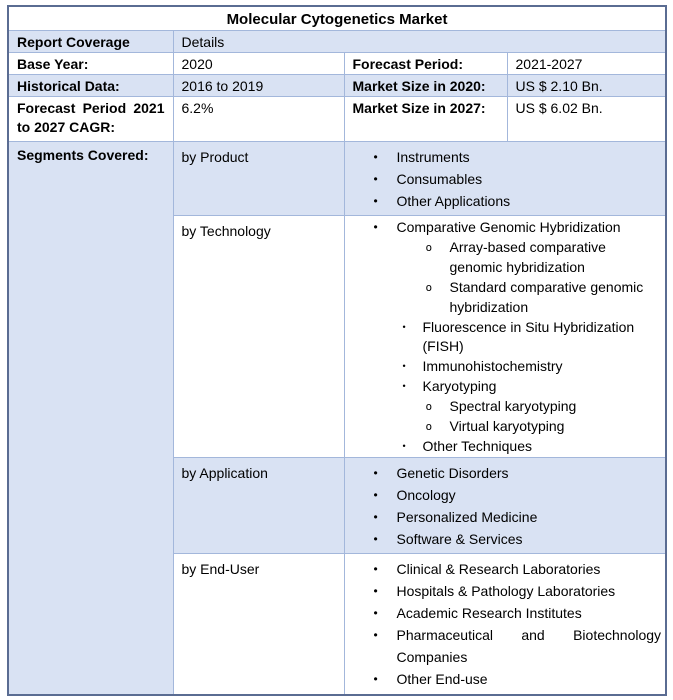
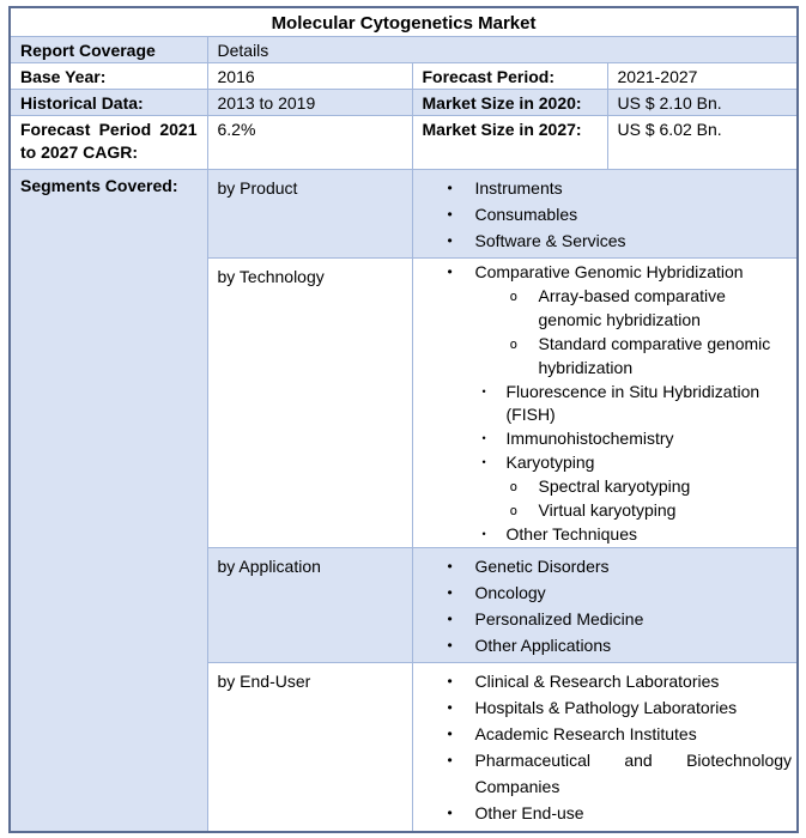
  Molecular Cytogenetics Market
  Report Coverage	Details
- Base Year:	2020	Forecast Period:	2021-2027
+ Base Year:	2016	Forecast Period:	2021-2027
- Historical Data:	2016 to 2019	Market Size in 2020:	US $ 2.10 Bn.
+ Historical Data:	2013 to 2019	Market Size in 2020:	US $ 2.10 Bn.
  Forecast Period 2021 to 2027 CAGR:	6.2%	Market Size in 2027:	US $ 6.02 Bn.
- Segments Covered:	by Product	• Instruments • Consumables • Other Applications
+ Segments Covered:	by Product	• Instruments • Consumables • Software & Services
  by Technology	• Comparative Genomic Hybridization o Array-based comparative genomic hybridization o Standard comparative genomic hybridization • Fluorescence in Situ Hybridization (FISH) • Immunohistochemistry • Karyotyping o Spectral karyotyping o Virtual karyotyping • Other Techniques
- by Application	• Genetic Disorders • Oncology • Personalized Medicine • Software & Services
+ by Application	• Genetic Disorders • Oncology • Personalized Medicine • Other Applications
  by End-User	• Clinical & Research Laboratories • Hospitals & Pathology Laboratories • Academic Research Institutes • Pharmaceutical and Biotechnology Companies • Other End-use
